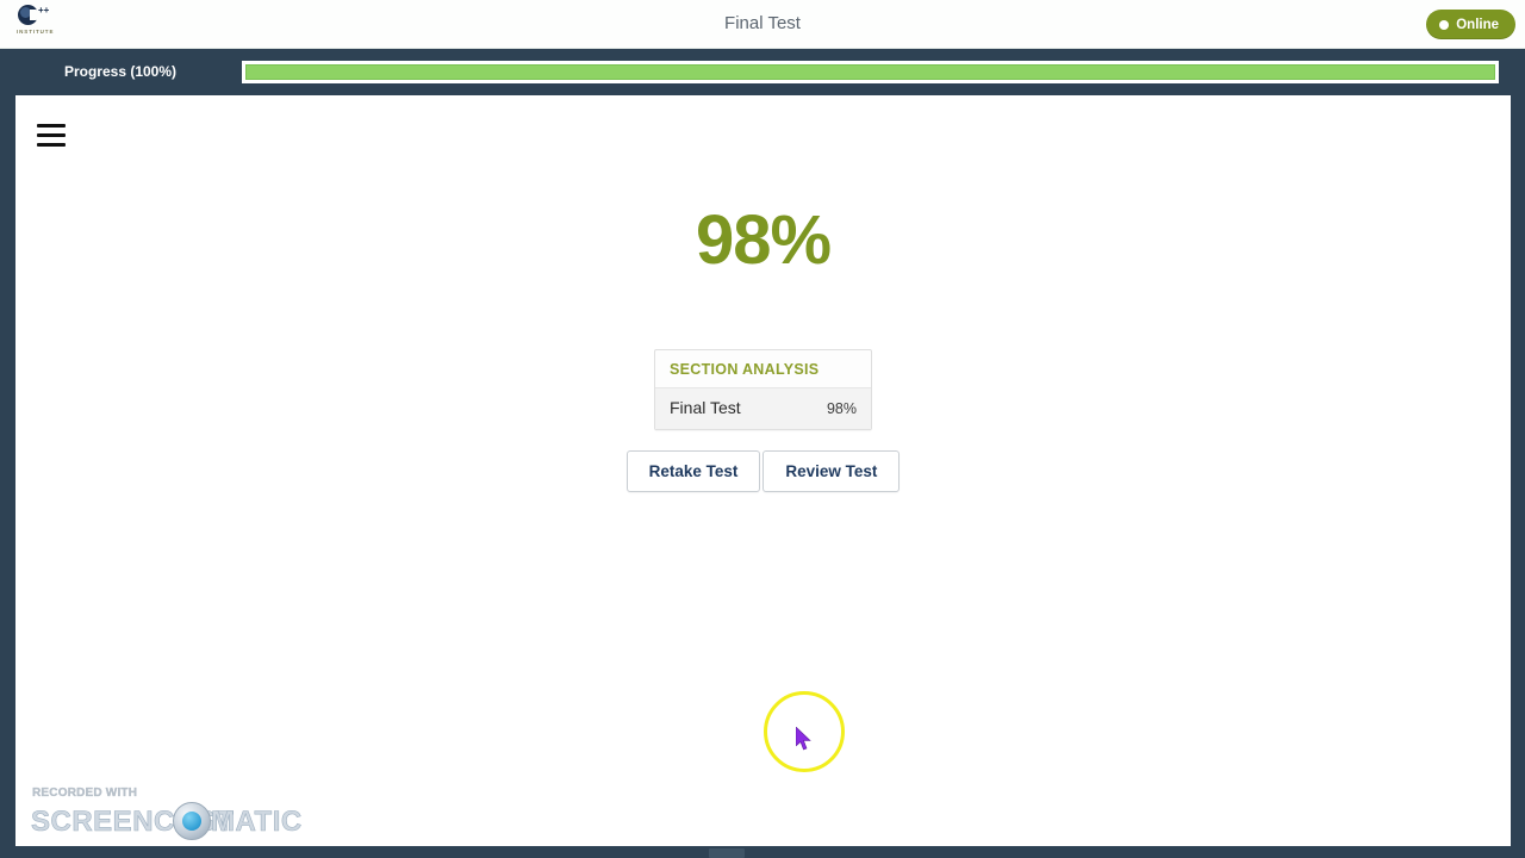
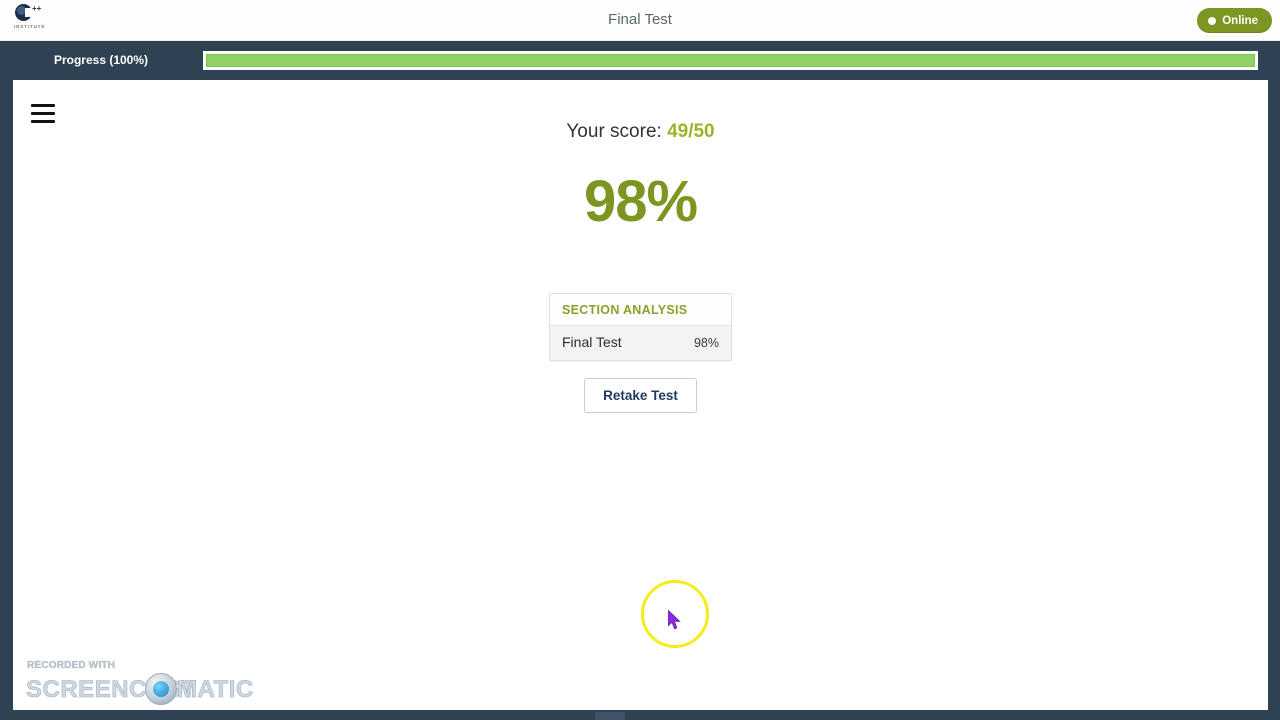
  ++
  Final Test
  Online
  Progress (100%)
+ Your score: 49/50
  98%
  SECTION ANALYSIS
  Final Test
  98%
  Retake Test
- Review Test
  RECORDED WITH
  SCREENCT
  MATIC
